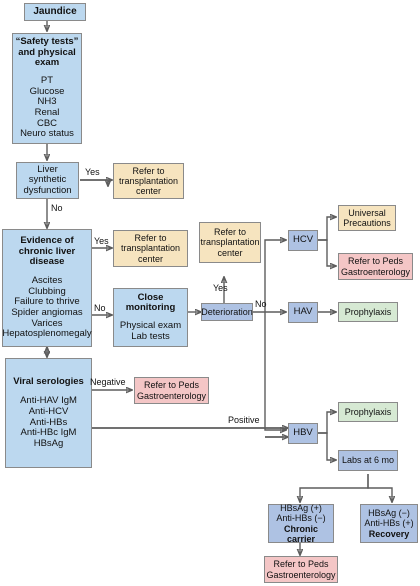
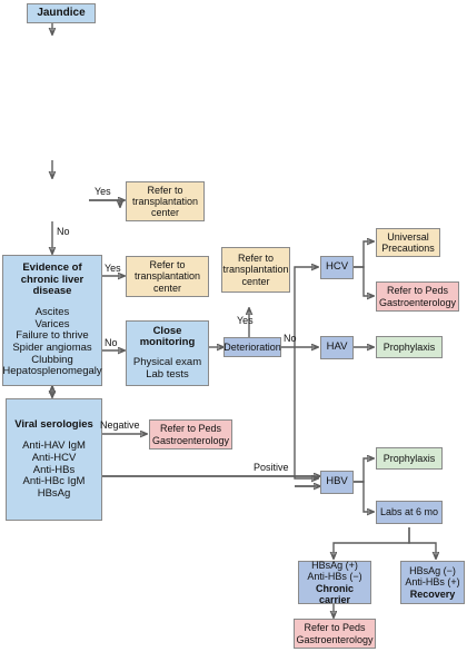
  Jaundice
- “Safety tests”
- and physical
- exam
- PT
- Glucose
- NH3
- Renal
- CBC
- Neuro status
- Liver
- synthetic
- dysfunction
  Refer to
  transplantation
  center
  Evidence of
  chronic liver
  disease
  Ascites
- Clubbing
+ Varices
  Failure to thrive
  Spider angiomas
- Varices
+ Clubbing
  Hepatosplenomegaly
  Refer to
  transplantation
  center
  Close
  monitoring
  Physical exam
  Lab tests
  Refer to
  transplantation
  center
  Deterioration
  Viral serologies
  Anti-HAV IgM
  Anti-HCV
  Anti-HBs
  Anti-HBc IgM
  HBsAg
  Refer to Peds
  Gastroenterology
  HCV
  HAV
  HBV
  Universal
  Precautions
  Refer to Peds
  Gastroenterology
  Prophylaxis
  Prophylaxis
  Labs at 6 mo
  HBsAg (+)
  Anti-HBs (−)
  Chronic carrier
  HBsAg (−)
  Anti-HBs (+)
  Recovery
  Refer to Peds
  Gastroenterology
  Yes
  No
  Yes
  No
  Negative
  Positive
  Yes
  No
